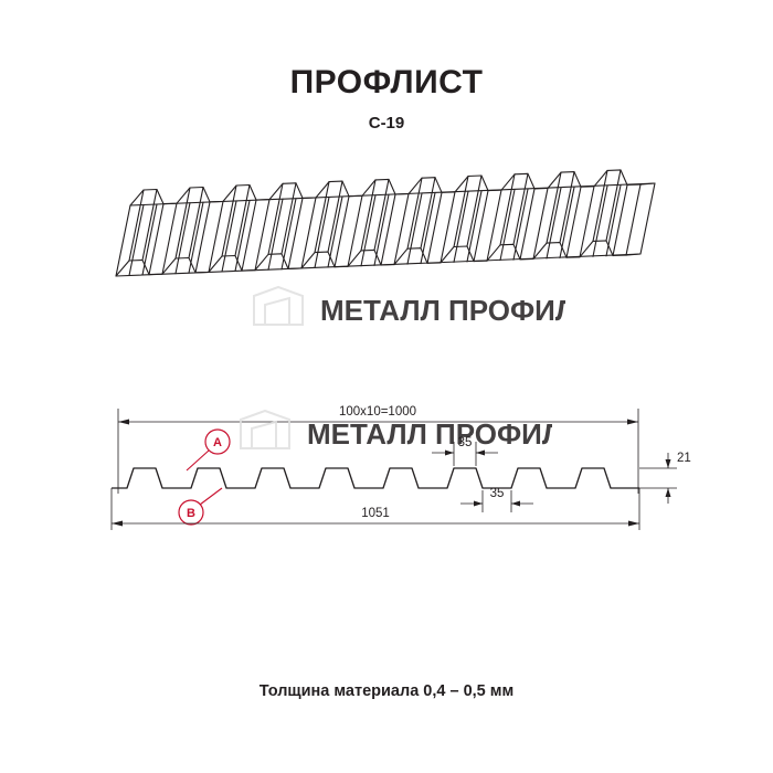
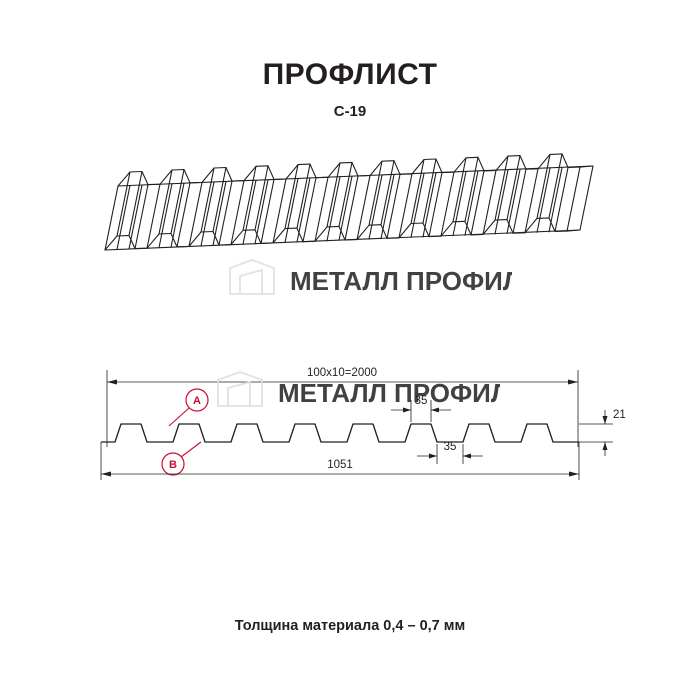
  ПРОФЛИСТ
  С-19
  МЕТАЛЛ ПРОФИЛ
- 100х10=1000
+ 100х10=2000
  A
  B
  35
  35
  1051
  21
  МЕТАЛЛ ПРОФИЛ
- Толщина материала 0,4 – 0,5 мм
+ Толщина материала 0,4 – 0,7 мм
